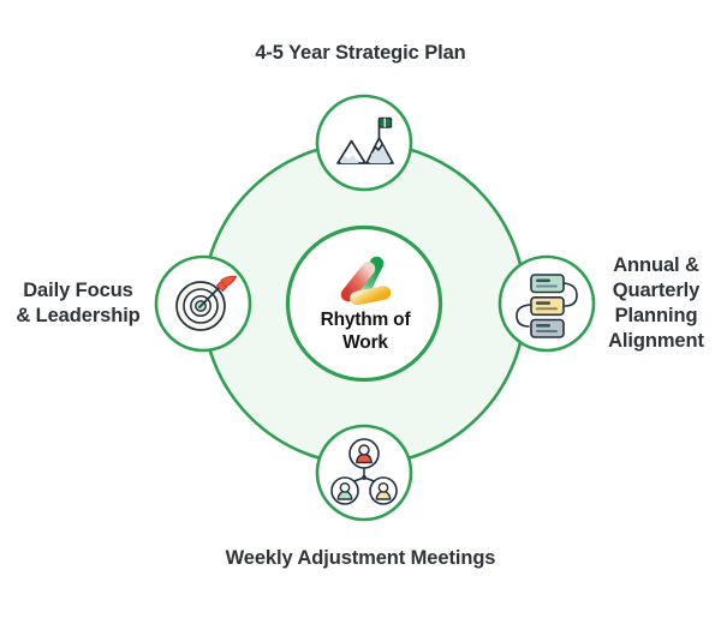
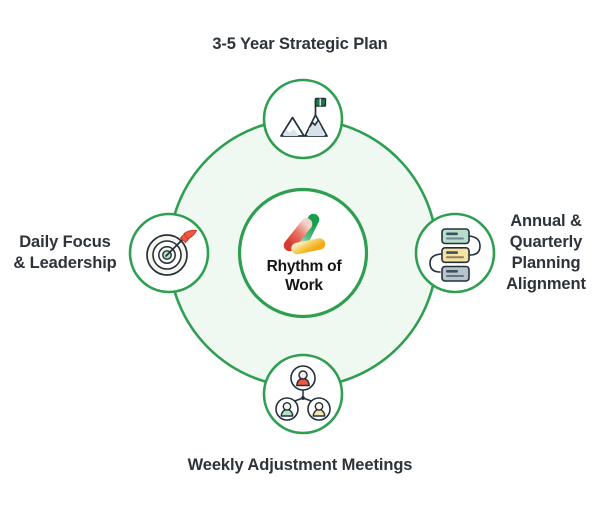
- 4-5 Year Strategic Plan
+ 3-5 Year Strategic Plan
  Annual &
  Quarterly
  Planning
  Alignment
  Weekly Adjustment Meetings
  Daily Focus
  & Leadership
  Rhythm of
  Work
